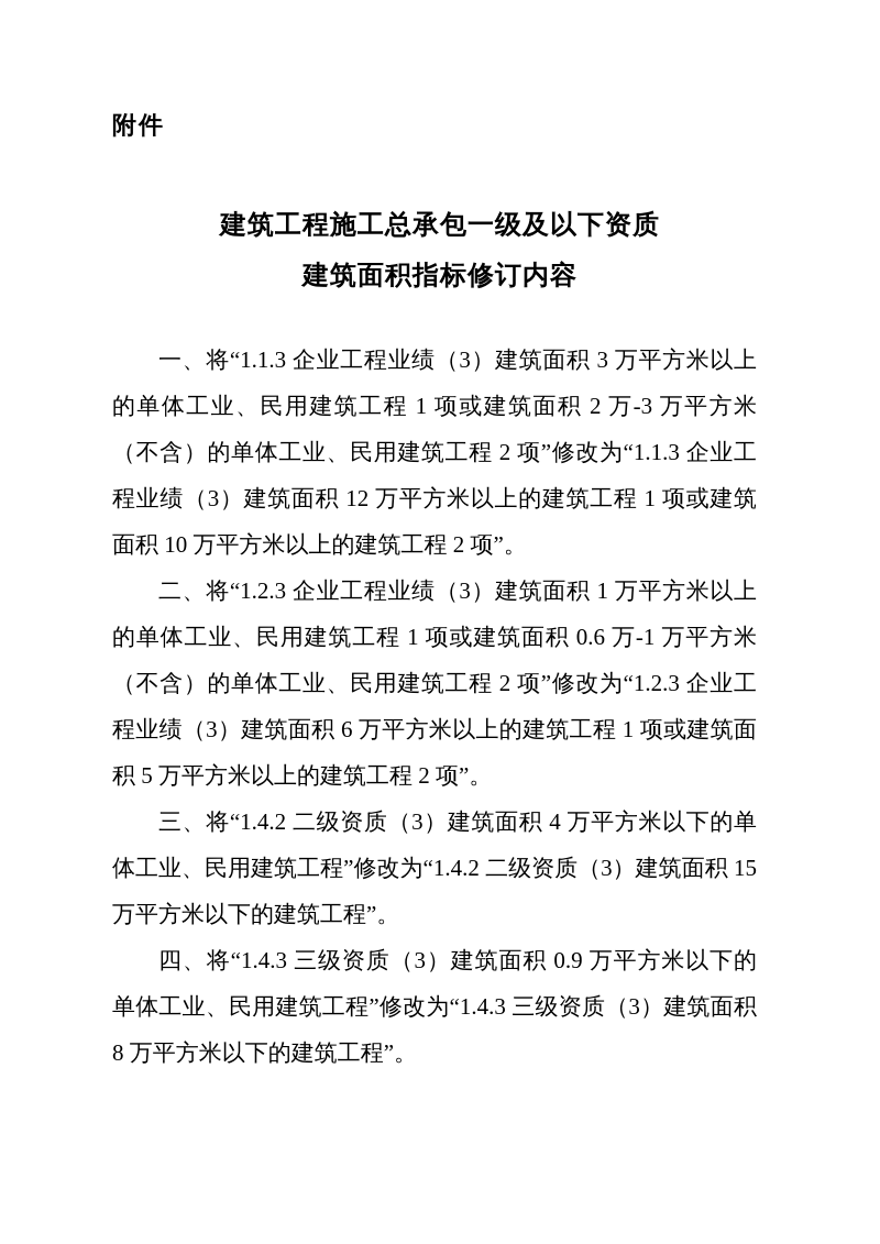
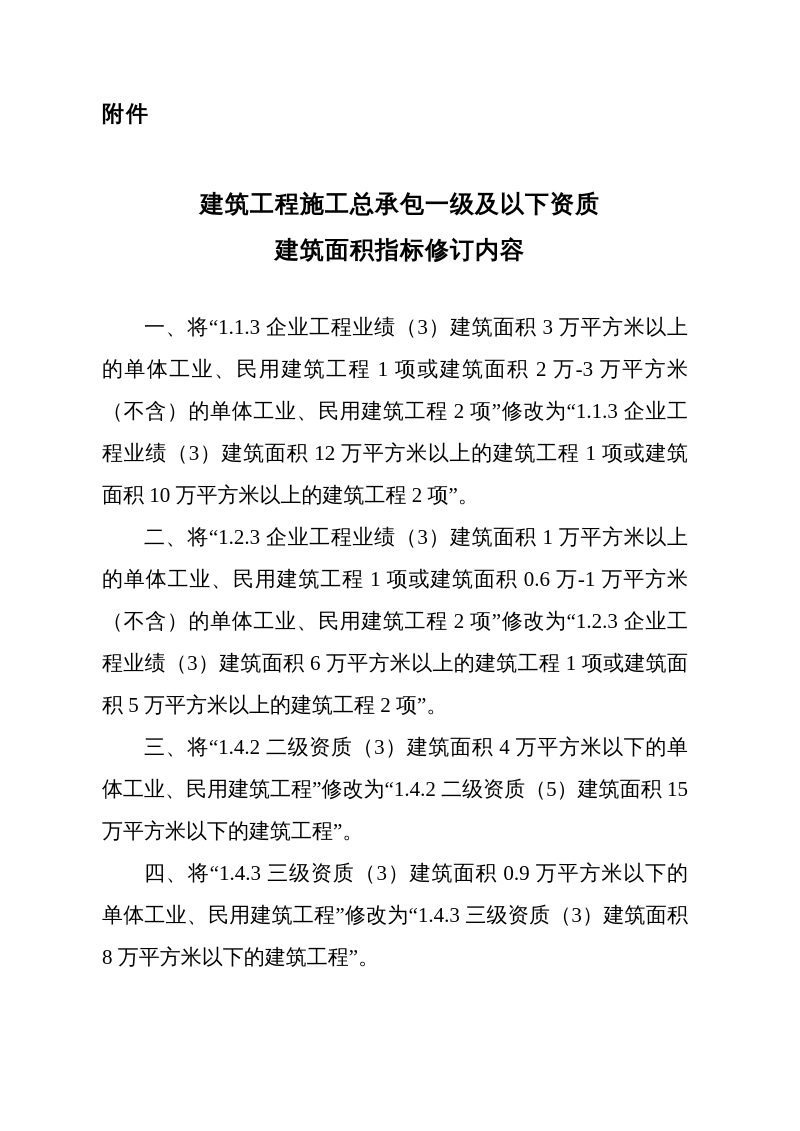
  附件
  建筑工程施工总承包一级及以下资质
  建筑面积指标修订内容
  一、将“1.1.3 企业工程业绩（3）建筑面积 3 万平方米以上的单体工业、民用建筑工程 1 项或建筑面积 2 万-3 万平方米（不含）的单体工业、民用建筑工程 2 项”修改为“1.1.3 企业工程业绩（3）建筑面积 12 万平方米以上的建筑工程 1 项或建筑面积 10 万平方米以上的建筑工程 2 项”。
  二、将“1.2.3 企业工程业绩（3）建筑面积 1 万平方米以上的单体工业、民用建筑工程 1 项或建筑面积 0.6 万-1 万平方米（不含）的单体工业、民用建筑工程 2 项”修改为“1.2.3 企业工程业绩（3）建筑面积 6 万平方米以上的建筑工程 1 项或建筑面积 5 万平方米以上的建筑工程 2 项”。
- 三、将“1.4.2 二级资质（3）建筑面积 4 万平方米以下的单体工业、民用建筑工程”修改为“1.4.2 二级资质（3）建筑面积 15 万平方米以下的建筑工程”。
+ 三、将“1.4.2 二级资质（3）建筑面积 4 万平方米以下的单体工业、民用建筑工程”修改为“1.4.2 二级资质（5）建筑面积 15 万平方米以下的建筑工程”。
  四、将“1.4.3 三级资质（3）建筑面积 0.9 万平方米以下的单体工业、民用建筑工程”修改为“1.4.3 三级资质（3）建筑面积 8 万平方米以下的建筑工程”。
